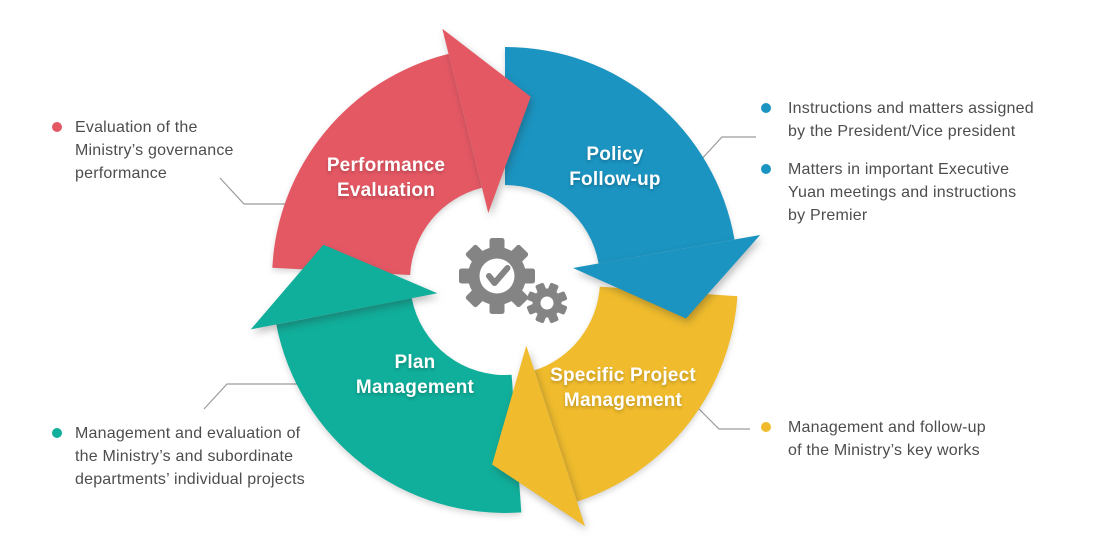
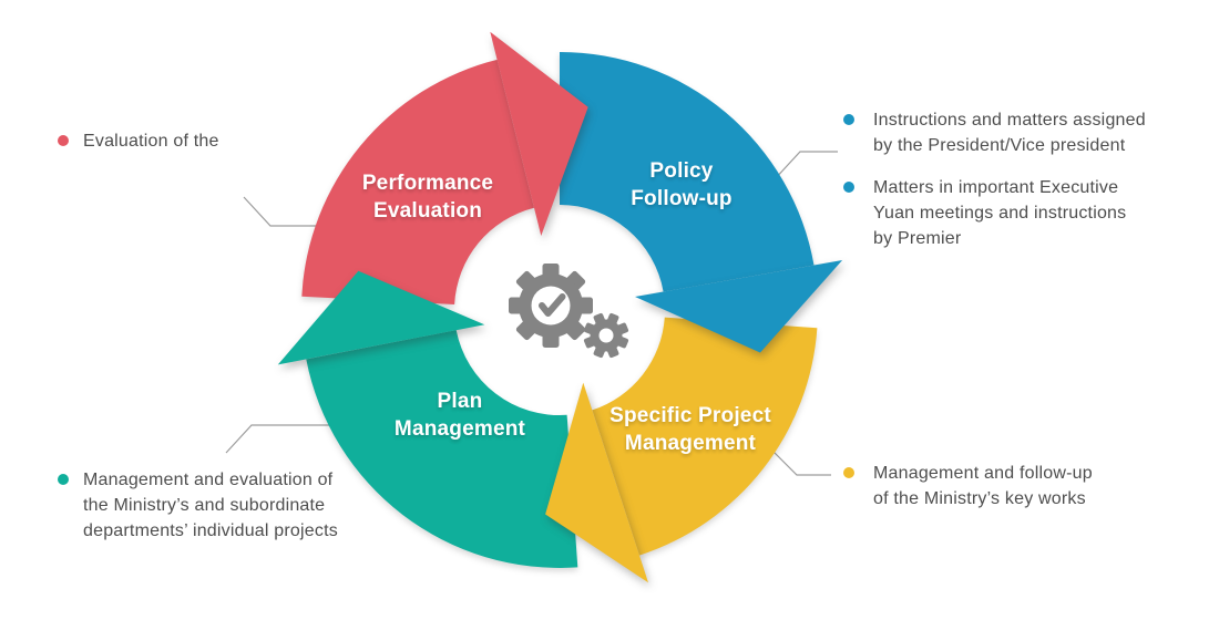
  Performance Evaluation
  Policy Follow-up
  Specific Project Management
  Plan Management
  Evaluation of the
- Ministry’s governance
- performance
  Instructions and matters assigned
  by the President/Vice president
  Matters in important Executive
  Yuan meetings and instructions
  by Premier
  Management and evaluation of
  the Ministry’s and subordinate
  departments’ individual projects
  Management and follow-up
  of the Ministry’s key works
